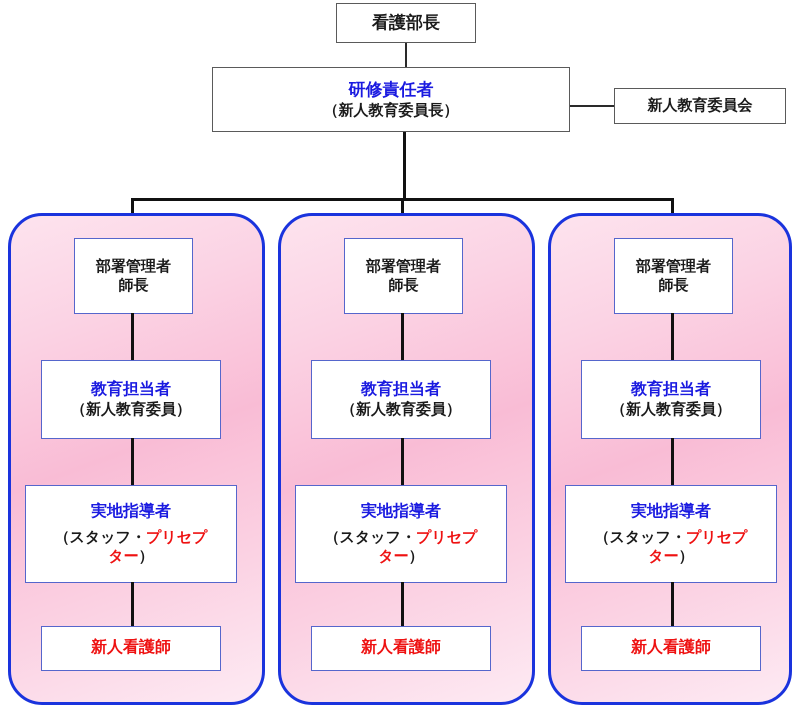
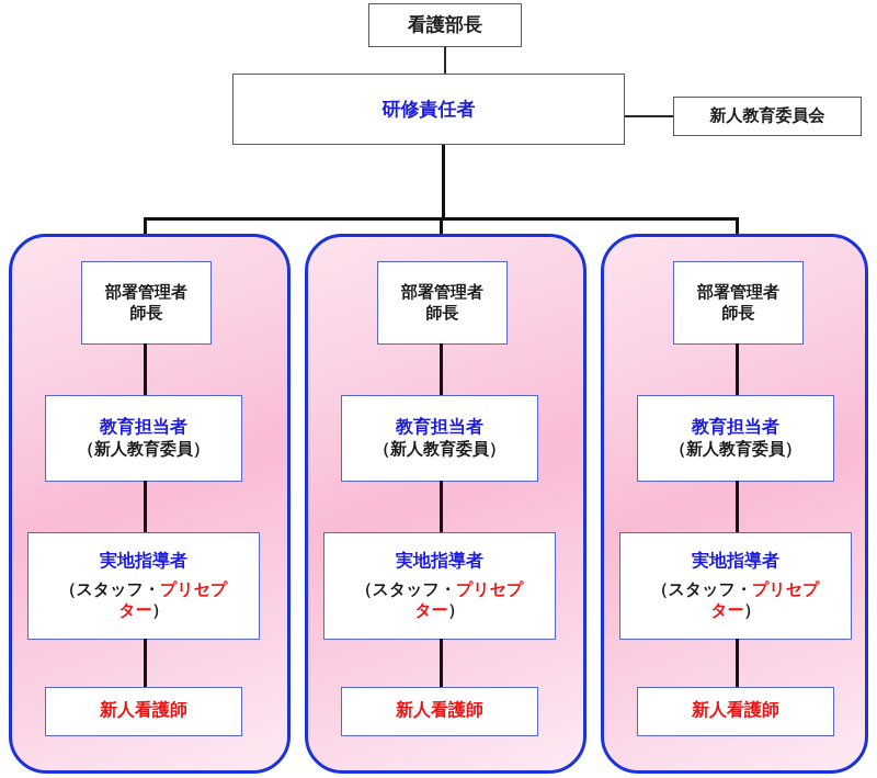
  看護部長
  研修責任者
- （新人教育委員長）
  新人教育委員会
  部署管理者
  師長
  教育担当者
  （新人教育委員）
  実地指導者
  （スタッフ・プリセプ
  ター）
  新人看護師
  部署管理者
  師長
  教育担当者
  （新人教育委員）
  実地指導者
  （スタッフ・プリセプ
  ター）
  新人看護師
  部署管理者
  師長
  教育担当者
  （新人教育委員）
  実地指導者
  （スタッフ・プリセプ
  ター）
  新人看護師
